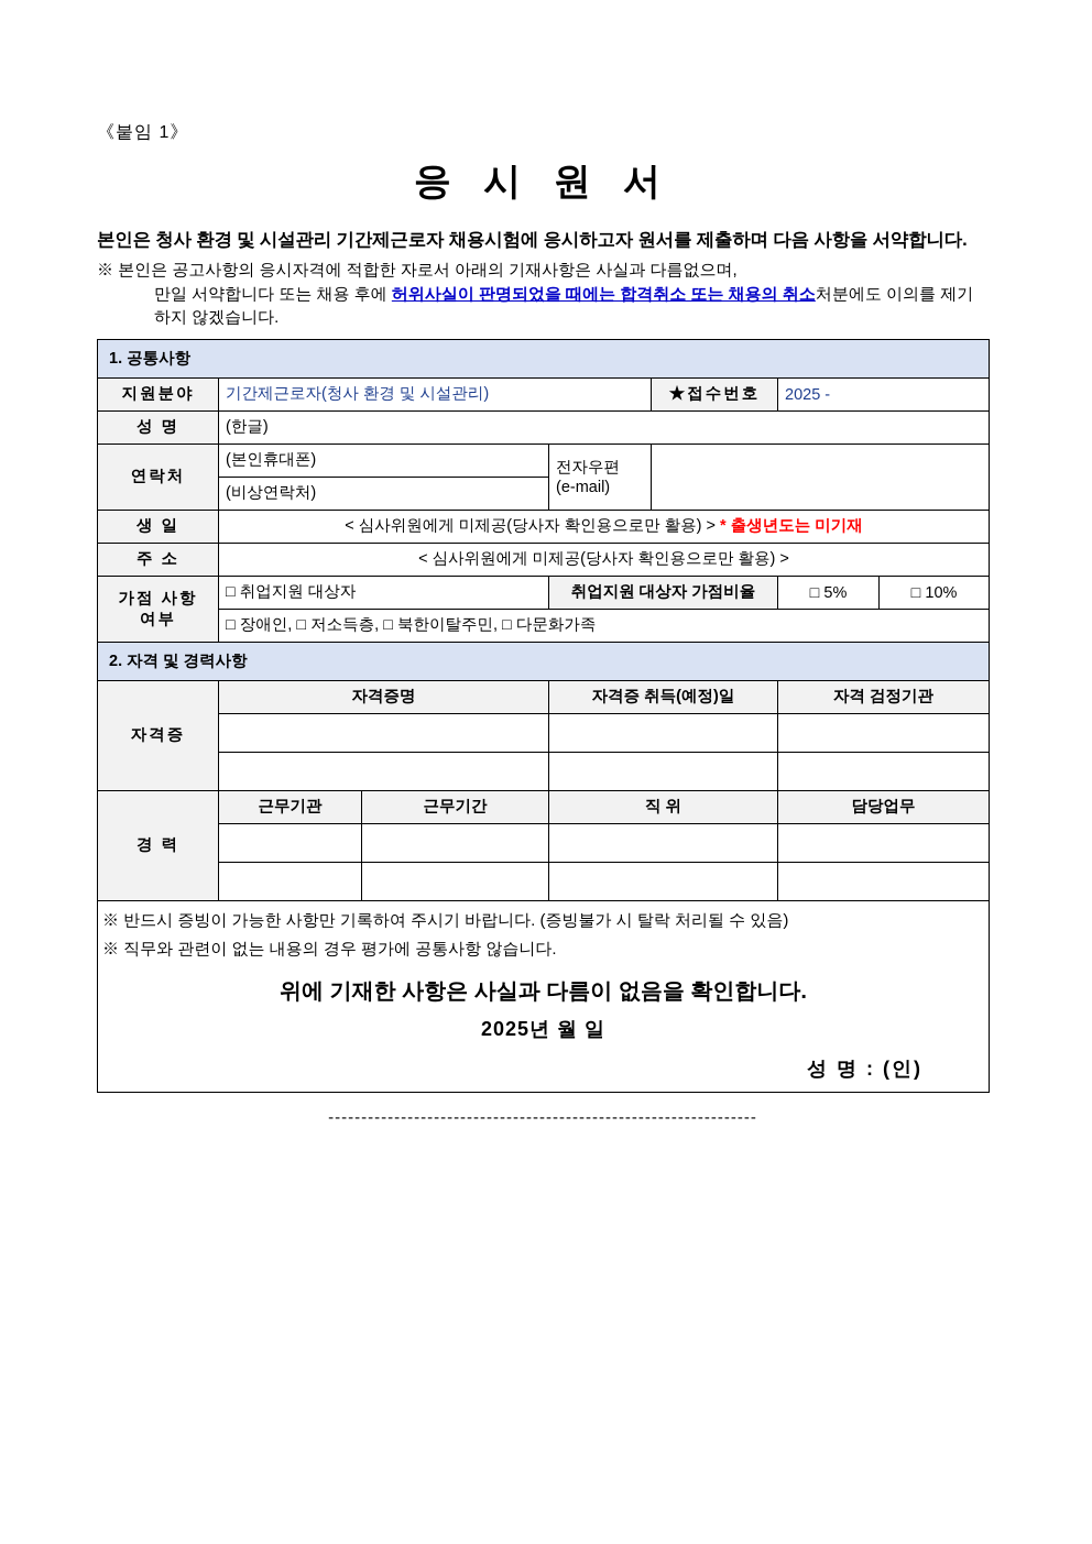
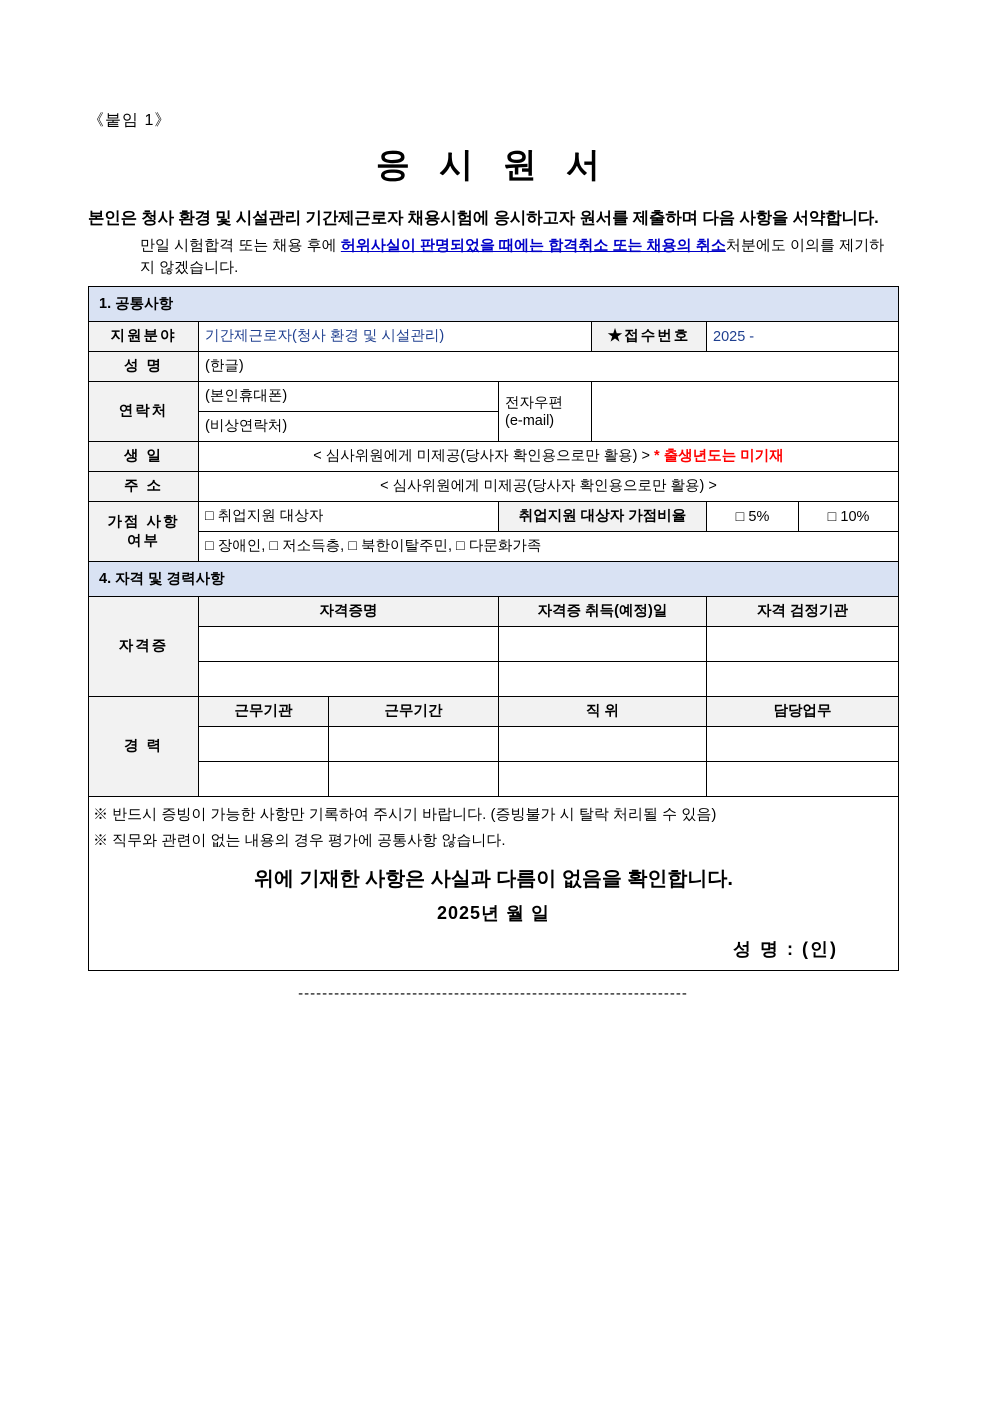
  《붙임 1》
  응 시 원 서
  본인은 청사 환경 및 시설관리 기간제근로자 채용시험에 응시하고자 원서를 제출하며 다음 사항을 서약합니다.
- ※ 본인은 공고사항의 응시자격에 적합한 자로서 아래의 기재사항은 사실과 다름없으며,
- 만일 서약합니다 또는 채용 후에 허위사실이 판명되었을 때에는 합격취소 또는 채용의 취소처분에도 이의를 제기하지 않겠습니다.
+ 만일 시험합격 또는 채용 후에 허위사실이 판명되었을 때에는 합격취소 또는 채용의 취소처분에도 이의를 제기하지 않겠습니다.
  1. 공통사항
  지원분야	기간제근로자(청사 환경 및 시설관리)	★접수번호	2025 -
  성 명	(한글)
  연락처	(본인휴대폰)	전자우편 (e-mail)
  (비상연락처)
  생 일	< 심사위원에게 미제공(당사자 확인용으로만 활용) > * 출생년도는 미기재
  주 소	< 심사위원에게 미제공(당사자 확인용으로만 활용) >
  가점 사항 여부	□ 취업지원 대상자	취업지원 대상자 가점비율	□ 5%	□ 10%
  □ 장애인, □ 저소득층, □ 북한이탈주민, □ 다문화가족
- 2. 자격 및 경력사항
+ 4. 자격 및 경력사항
  자격증	자격증명	자격증 취득(예정)일	자격 검정기관
  경 력	근무기관	근무기간	직 위	담당업무
  ※ 반드시 증빙이 가능한 사항만 기록하여 주시기 바랍니다. (증빙불가 시 탈락 처리될 수 있음) ※ 직무와 관련이 없는 내용의 경우 평가에 공통사항 않습니다. 위에 기재한 사항은 사실과 다름이 없음을 확인합니다. 2025년 월 일 성 명 : (인)
  -----------------------------------------------------------------
